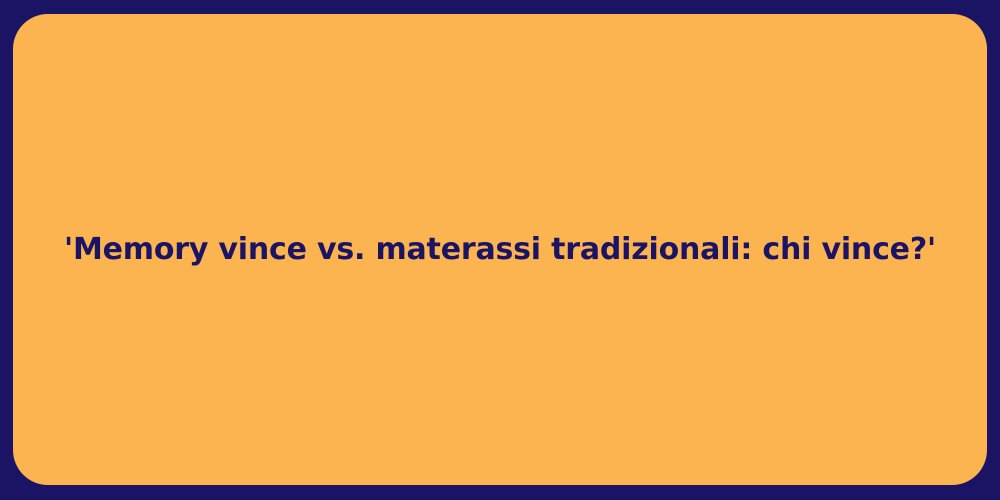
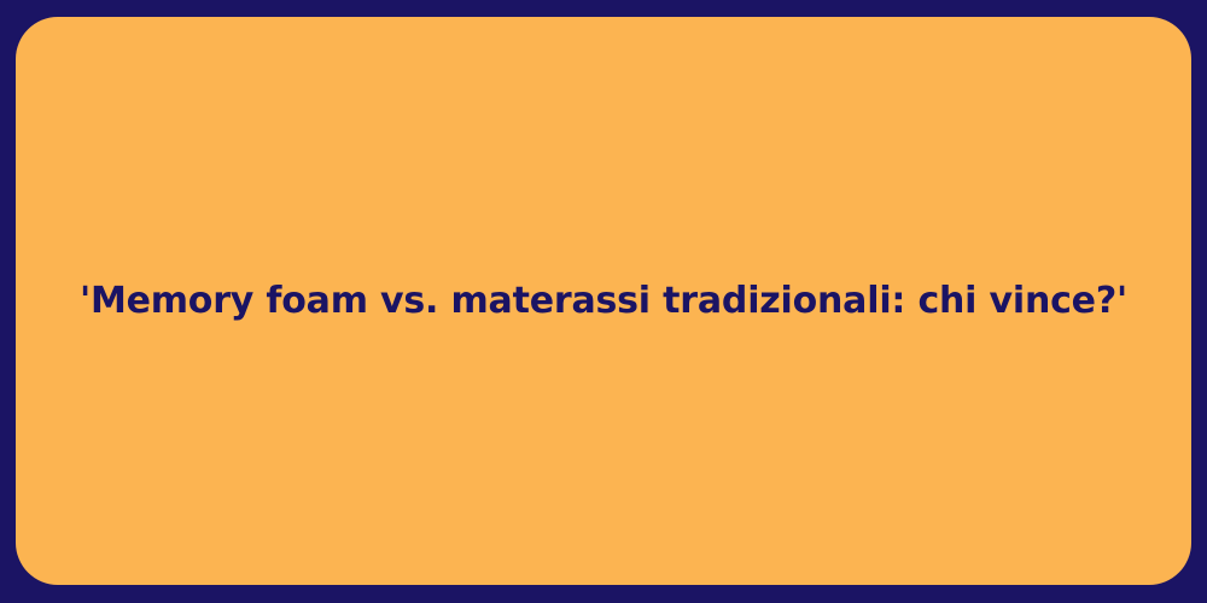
- 'Memory vince vs. materassi tradizionali: chi vince?'
+ 'Memory foam vs. materassi tradizionali: chi vince?'
